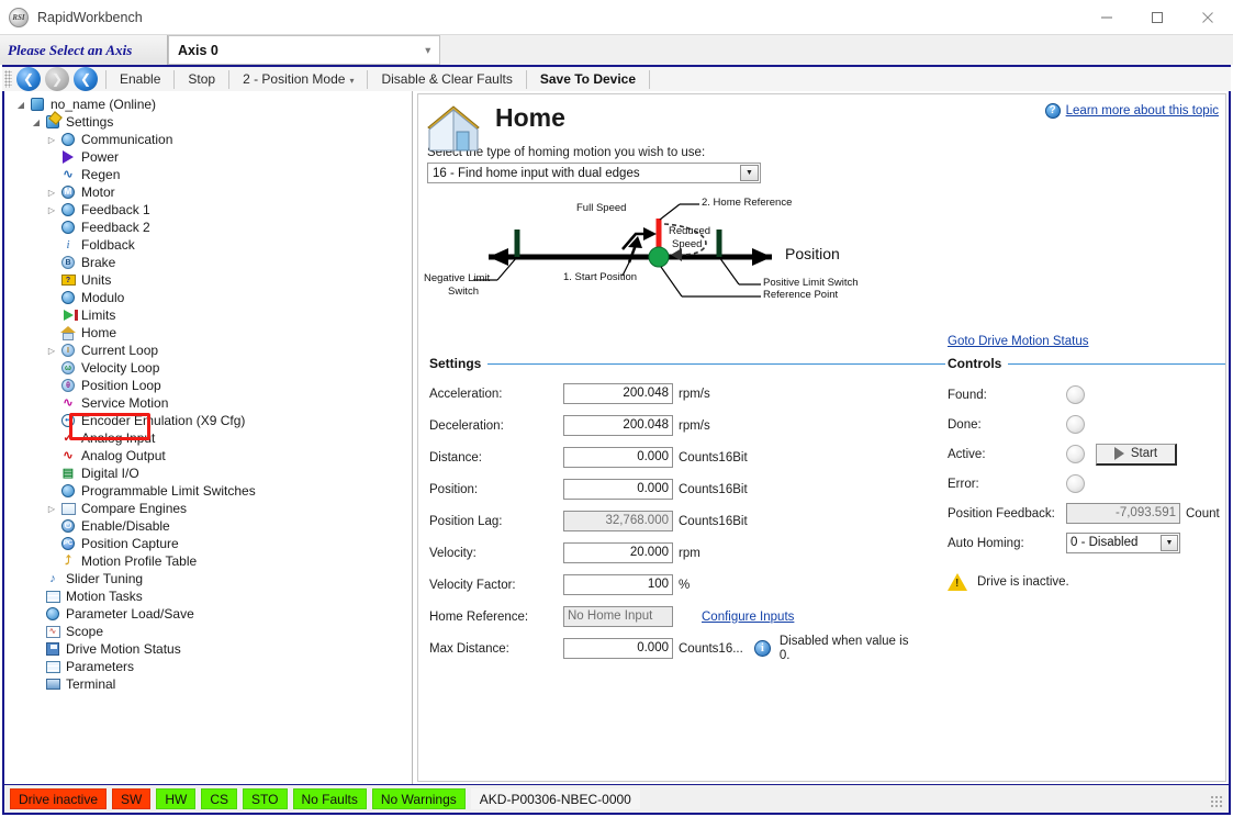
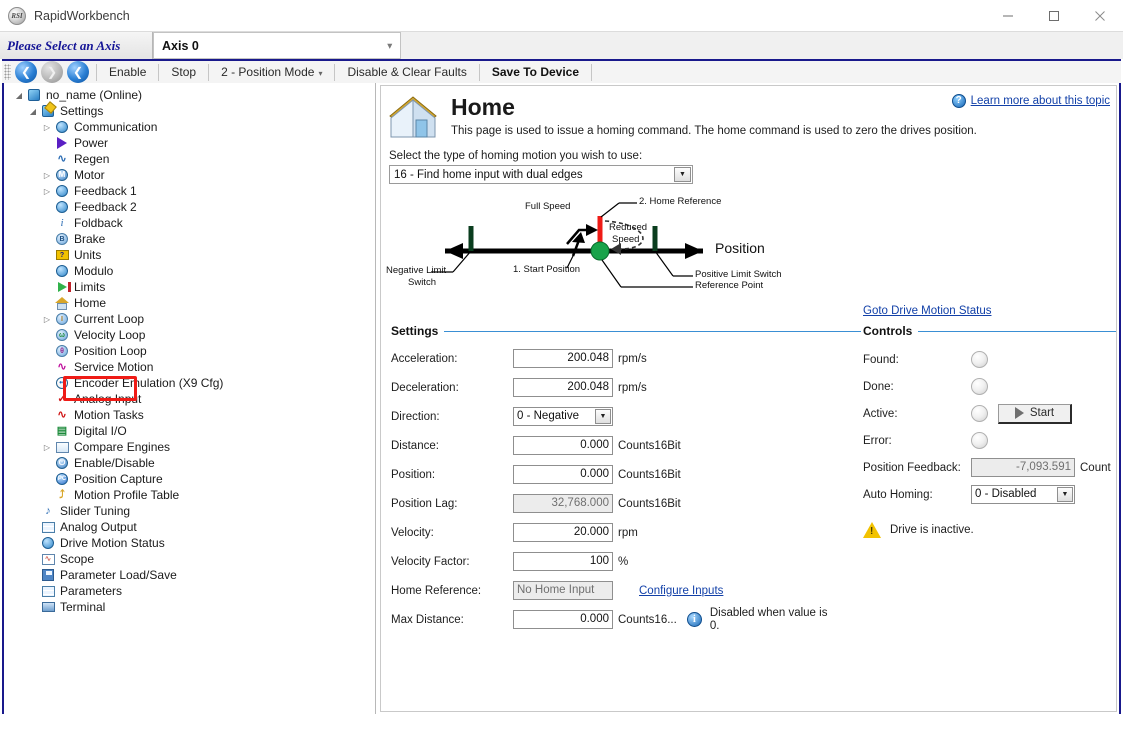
  RSI
  RapidWorkbench
  Please Select an Axis
  Axis 0
  ▾
  ❮
  ❯
  ❮
  Enable
  Stop
  2 - Position Mode ▾
  Disable & Clear Faults
  Save To Device
  ◢
  no_name (Online)
  ◢
  Settings
  ▷
  Communication
  Power
  ∿
  Regen
  ▷
  M
  Motor
  ▷
  Feedback 1
  Feedback 2
  i
  Foldback
  Brake
  Units
  Modulo
  Limits
  Home
  ▷
  Current Loop
  Velocity Loop
  Position Loop
  ∿
  Service Motion
  ••
  Encoder Emulation (X9 Cfg)
  ✓
  Analog Input
  ∿
- Analog Output
+ Motion Tasks
  ▤
  Digital I/O
- Programmable Limit Switches
  ▷
  Compare Engines
  ⏻
  Enable/Disable
  Position Capture
  ⤴
  Motion Profile Table
  ♪
  Slider Tuning
- Motion Tasks
+ Analog Output
- Parameter Load/Save
+ Drive Motion Status
  ∿
  Scope
- Drive Motion Status
+ Parameter Load/Save
  Parameters
  Terminal
  Home
+ This page is used to issue a homing command. The home command is used to zero the drives position.
  ?
  Learn more about this topic
  Select the type of homing motion you wish to use:
  16 - Find home input with dual edges
  Full Speed
  2. Home Reference
  Reduced
  Speed
  Position
  Negative Limit
  Switch
  1. Start Position
  Positive Limit Switch
  Reference Point
  Goto Drive Motion Status
  Settings
  Acceleration:
  200.048
  rpm/s
  Deceleration:
  200.048
  rpm/s
+ Direction:
+ 0 - Negative
  Distance:
  0.000
  Counts16Bit
  Position:
  0.000
  Counts16Bit
  Position Lag:
  32,768.000
  Counts16Bit
  Velocity:
  20.000
  rpm
  Velocity Factor:
  100
  %
  Home Reference:
  No Home Input
  Configure Inputs
  Max Distance:
  0.000
  Counts16...
  i
  Disabled when value is 0.
  Controls
  Found:
  Done:
  Active:
  Start
  Error:
  Position Feedback:
  -7,093.591
  Count
  Auto Homing:
  0 - Disabled
  Drive is inactive.
- Drive inactive
- SW
- HW
- CS
- STO
- No Faults
- No Warnings
- AKD-P00306-NBEC-0000
